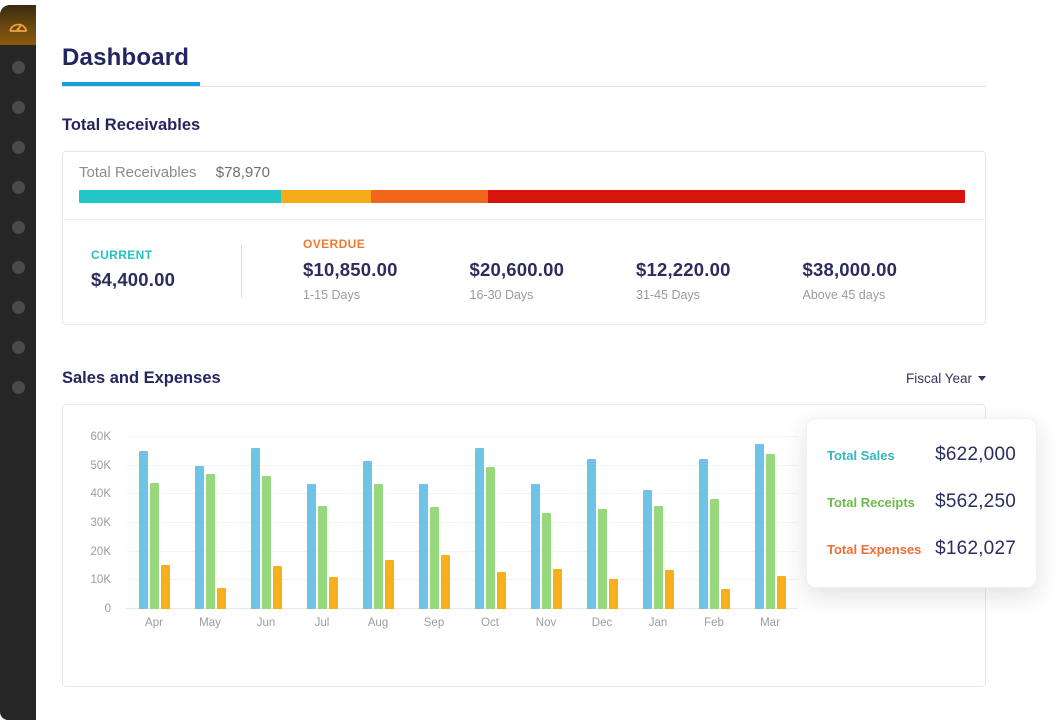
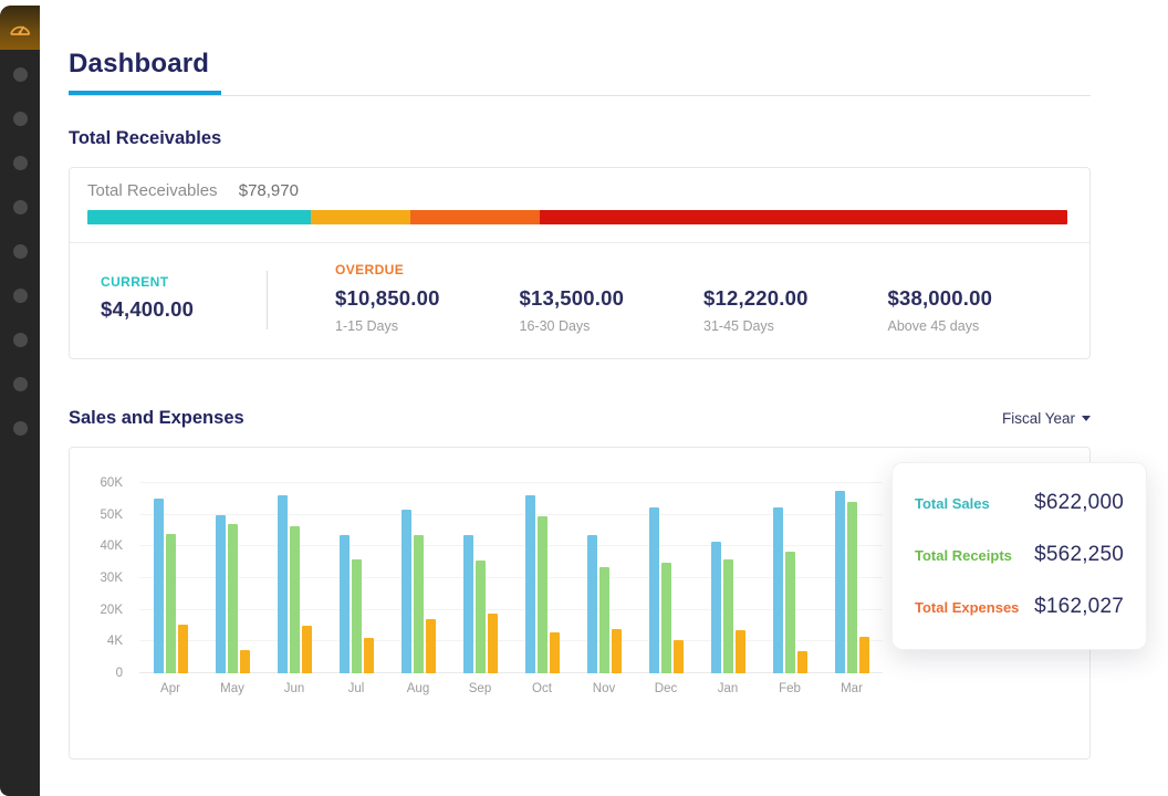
  Dashboard
  Total Receivables
  Total Receivables $78,970
  CURRENT
  $4,400.00
  OVERDUE
  $10,850.00
  1-15 Days
- $20,600.00
+ $13,500.00
  16-30 Days
  $12,220.00
  31-45 Days
  $38,000.00
  Above 45 days
  Sales and Expenses
  Fiscal Year
  0
- 10K
+ 4K
  20K
  30K
  40K
  50K
  60K
  Apr
  May
  Jun
  Jul
  Aug
  Sep
  Oct
  Nov
  Dec
  Jan
  Feb
  Mar
  Total Sales
  $622,000
  Total Receipts
  $562,250
  Total Expenses
  $162,027
